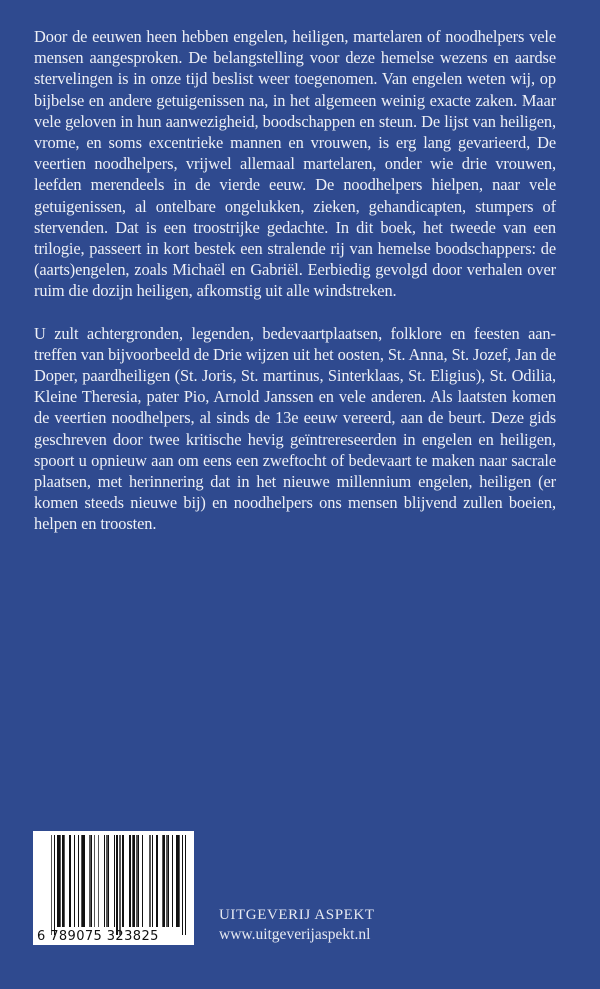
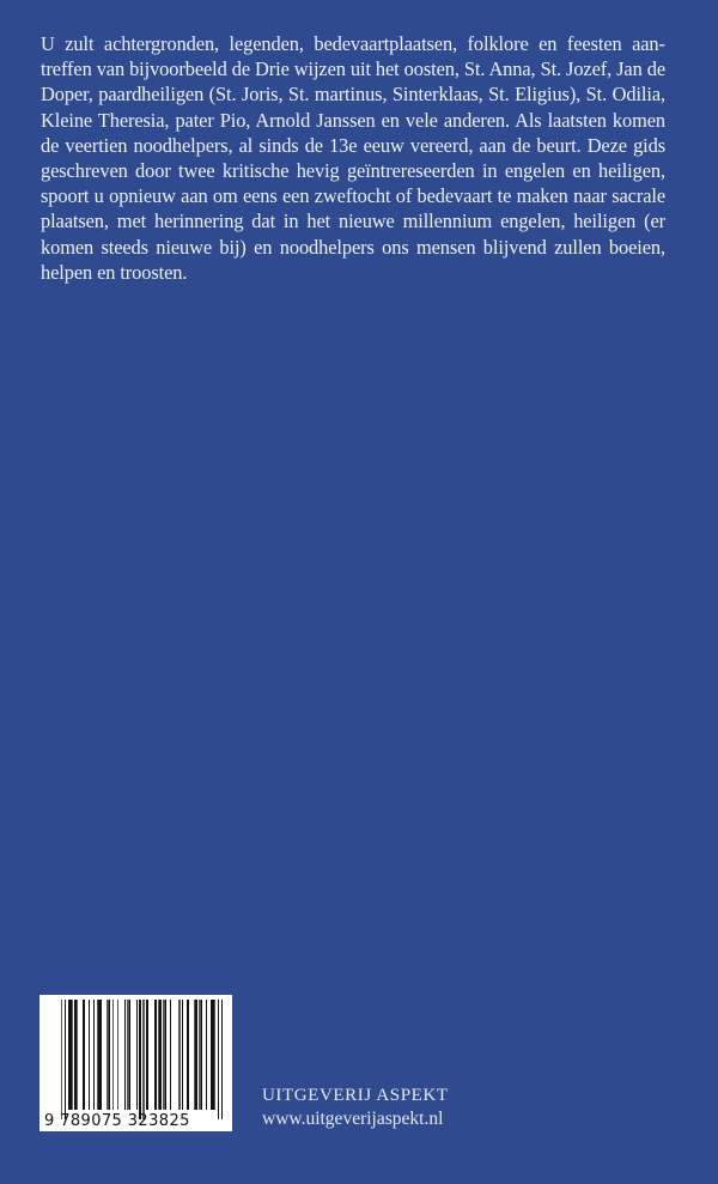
- Door de eeuwen heen hebben engelen, heiligen, martelaren of noodhelpers vele mensen aangesproken. De belangstelling voor deze hemelse wezens en aardse stervelingen is in onze tijd beslist weer toegenomen. Van engelen weten wij, op bijbelse en andere getuigenissen na, in het algemeen wei­nig exacte zaken. Maar vele geloven in hun aanwezigheid, boodschappen en steun. De lijst van heiligen, vrome, en soms excentrieke mannen en vrouwen, is erg lang gevarieerd, De veertien noodhelpers, vrijwel allemaal martelaren, onder wie drie vrouwen, leefden merendeels in de vierde eeuw. De noodhelpers hielpen, naar vele getuigenissen, al ontelbare ongelukken, zieken, gehandicapten, stumpers of stervenden. Dat is een troostrijke ge­dachte. In dit boek, het tweede van een trilogie, passeert in kort bestek een stralende rij van hemelse boodschappers: de (aarts)engelen, zoals Michaël en Gabriël. Eerbiedig gevolgd door verhalen over ruim die dozijn heiligen, afkomstig uit alle windstreken.
  U zult achtergronden, legenden, bedevaartplaatsen, folklore en feesten aan­treffen van bijvoorbeeld de Drie wijzen uit het oosten, St. Anna, St. Jozef, Jan de Doper, paardheiligen (St. Joris, St. martinus, Sinterklaas, St. Eligius), St. Odilia, Kleine Theresia, pater Pio, Arnold Janssen en vele anderen. Als laatsten komen de veertien noodhelpers, al sinds de 13e eeuw vereerd, aan de beurt. Deze gids geschreven door twee kritische hevig geïntrereseerden in engelen en heiligen, spoort u opnieuw aan om eens een zweftocht of be­devaart te maken naar sacrale plaatsen, met herinnering dat in het nieuwe millennium engelen, heiligen (er komen steeds nieuwe bij) en noodhelpers ons mensen blijvend zullen boeien, helpen en troosten.
- 6 789075 323825
+ 9 789075 323825
  UITGEVERIJ ASPEKT
  www.uitgeverijaspekt.nl
